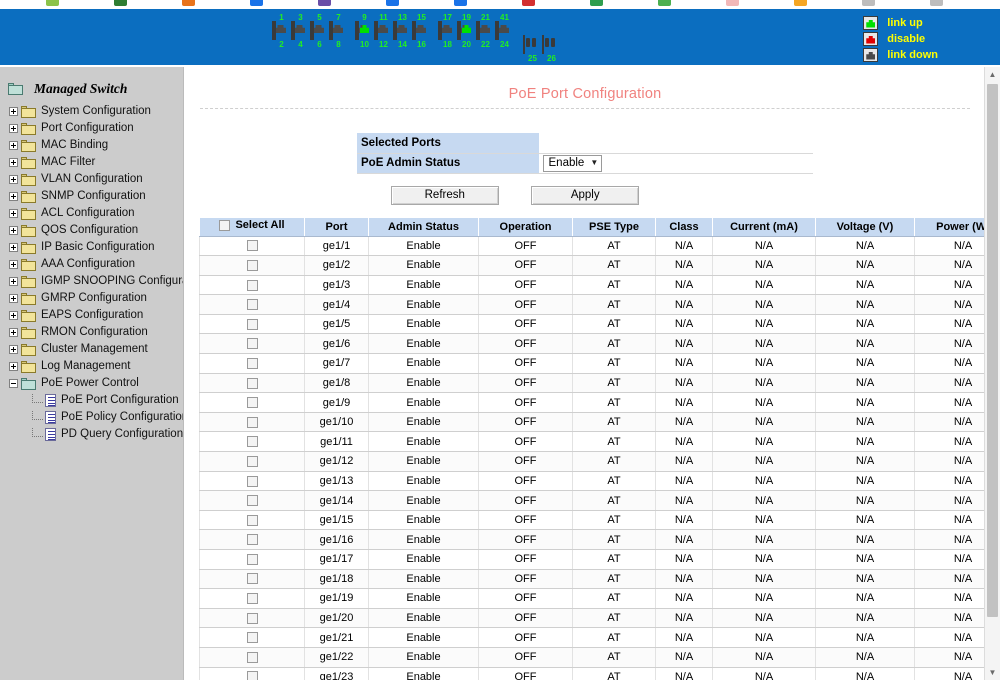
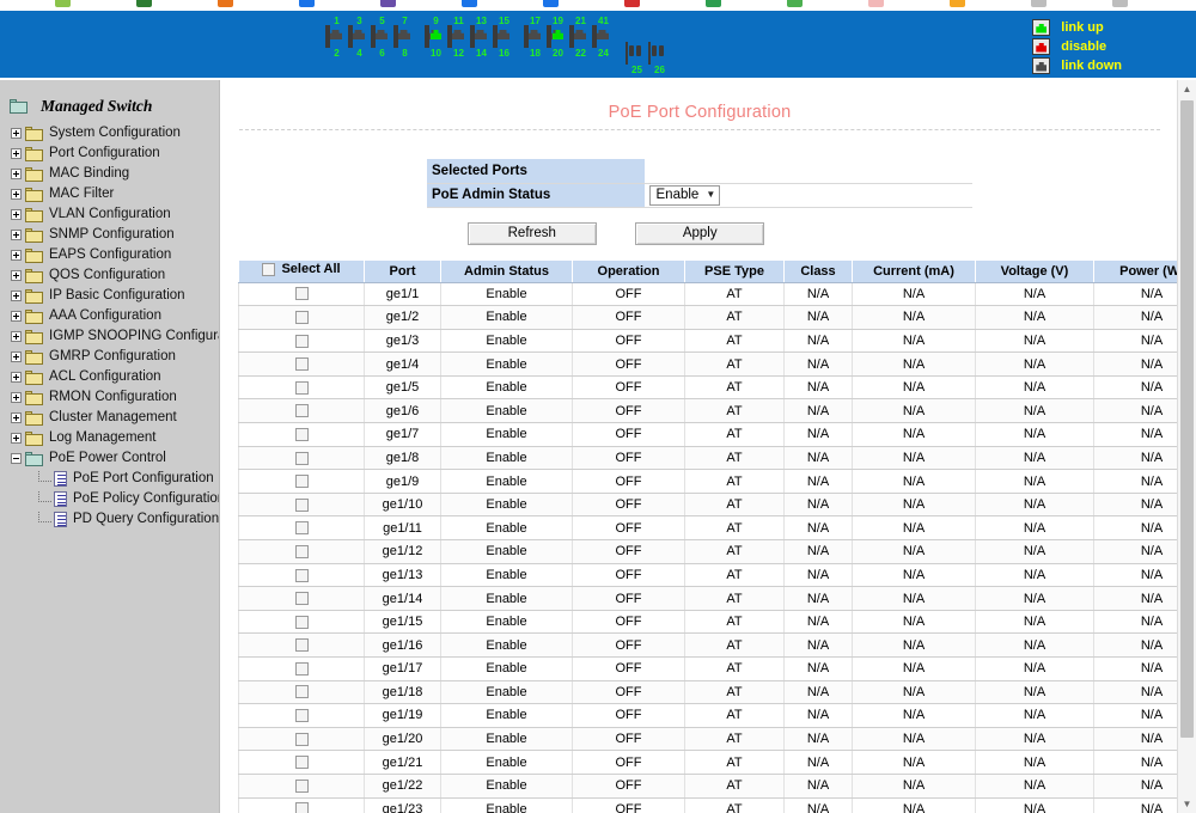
  1
  2
  3
  4
  5
  6
  7
  8
  9
  10
  11
  12
  13
  14
  15
  16
  17
  18
  19
  20
  21
  22
  41
  24
  25
  26
  link up
  disable
  link down
  Managed Switch
  System Configuration
  Port Configuration
  MAC Binding
  MAC Filter
  VLAN Configuration
  SNMP Configuration
- ACL Configuration
+ EAPS Configuration
  QOS Configuration
  IP Basic Configuration
  AAA Configuration
  IGMP SNOOPING Configur
  GMRP Configuration
- EAPS Configuration
+ ACL Configuration
  RMON Configuration
  Cluster Management
  Log Management
  PoE Power Control
  PoE Port Configuration
  PoE Policy Configuratio
  PD Query Configuration
  PoE Port Configuration
  Selected Ports
  PoE Admin Status	Enable ▼
  Refresh Apply
  Select All	Port	Admin Status	Operation	PSE Type	Class	Current (mA)	Voltage (V)	Power (W
  	ge1/1	Enable	OFF	AT	N/A	N/A	N/A	N/A
  	ge1/2	Enable	OFF	AT	N/A	N/A	N/A	N/A
  	ge1/3	Enable	OFF	AT	N/A	N/A	N/A	N/A
  	ge1/4	Enable	OFF	AT	N/A	N/A	N/A	N/A
  	ge1/5	Enable	OFF	AT	N/A	N/A	N/A	N/A
  	ge1/6	Enable	OFF	AT	N/A	N/A	N/A	N/A
  	ge1/7	Enable	OFF	AT	N/A	N/A	N/A	N/A
  	ge1/8	Enable	OFF	AT	N/A	N/A	N/A	N/A
  	ge1/9	Enable	OFF	AT	N/A	N/A	N/A	N/A
  	ge1/10	Enable	OFF	AT	N/A	N/A	N/A	N/A
  	ge1/11	Enable	OFF	AT	N/A	N/A	N/A	N/A
  	ge1/12	Enable	OFF	AT	N/A	N/A	N/A	N/A
  	ge1/13	Enable	OFF	AT	N/A	N/A	N/A	N/A
  	ge1/14	Enable	OFF	AT	N/A	N/A	N/A	N/A
  	ge1/15	Enable	OFF	AT	N/A	N/A	N/A	N/A
  	ge1/16	Enable	OFF	AT	N/A	N/A	N/A	N/A
  	ge1/17	Enable	OFF	AT	N/A	N/A	N/A	N/A
  	ge1/18	Enable	OFF	AT	N/A	N/A	N/A	N/A
  	ge1/19	Enable	OFF	AT	N/A	N/A	N/A	N/A
  	ge1/20	Enable	OFF	AT	N/A	N/A	N/A	N/A
  	ge1/21	Enable	OFF	AT	N/A	N/A	N/A	N/A
  	ge1/22	Enable	OFF	AT	N/A	N/A	N/A	N/A
  	ge1/23	Enable	OFF	AT	N/A	N/A	N/A	N/A
  ▲
  ▼
